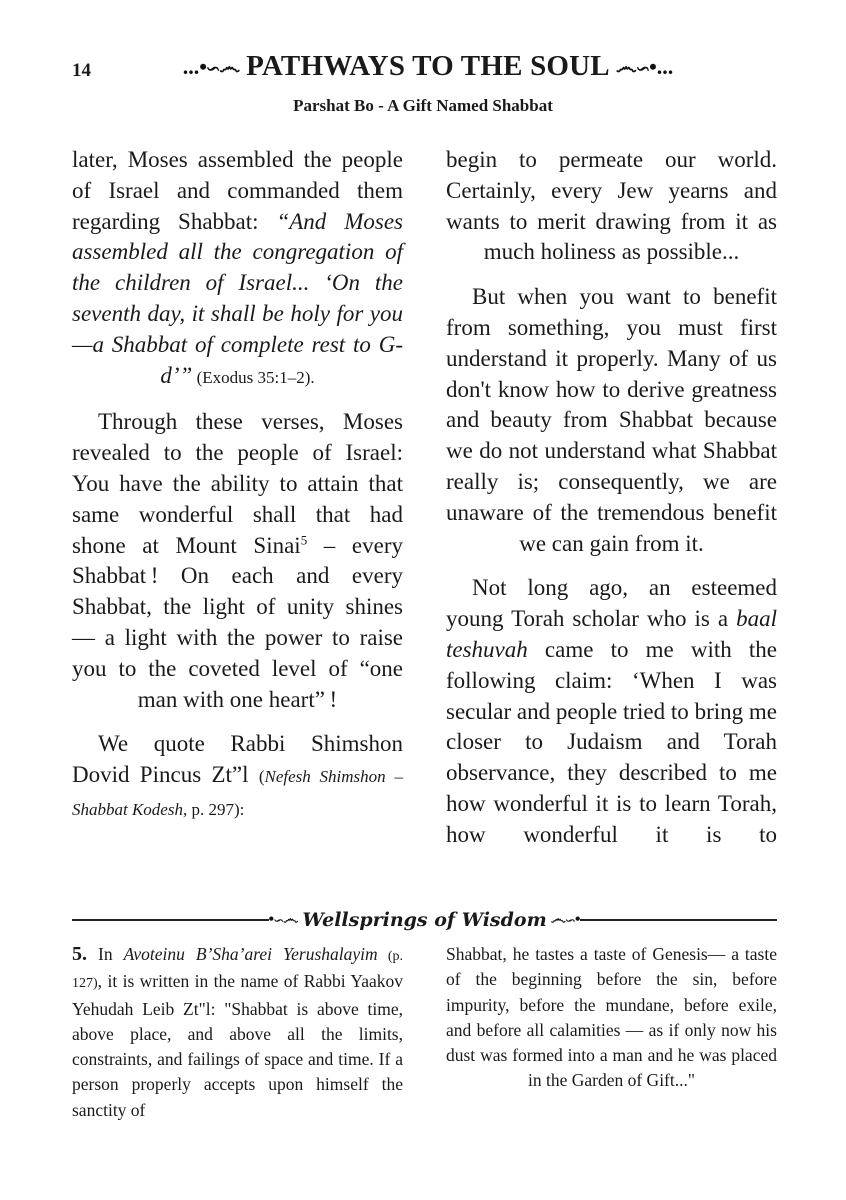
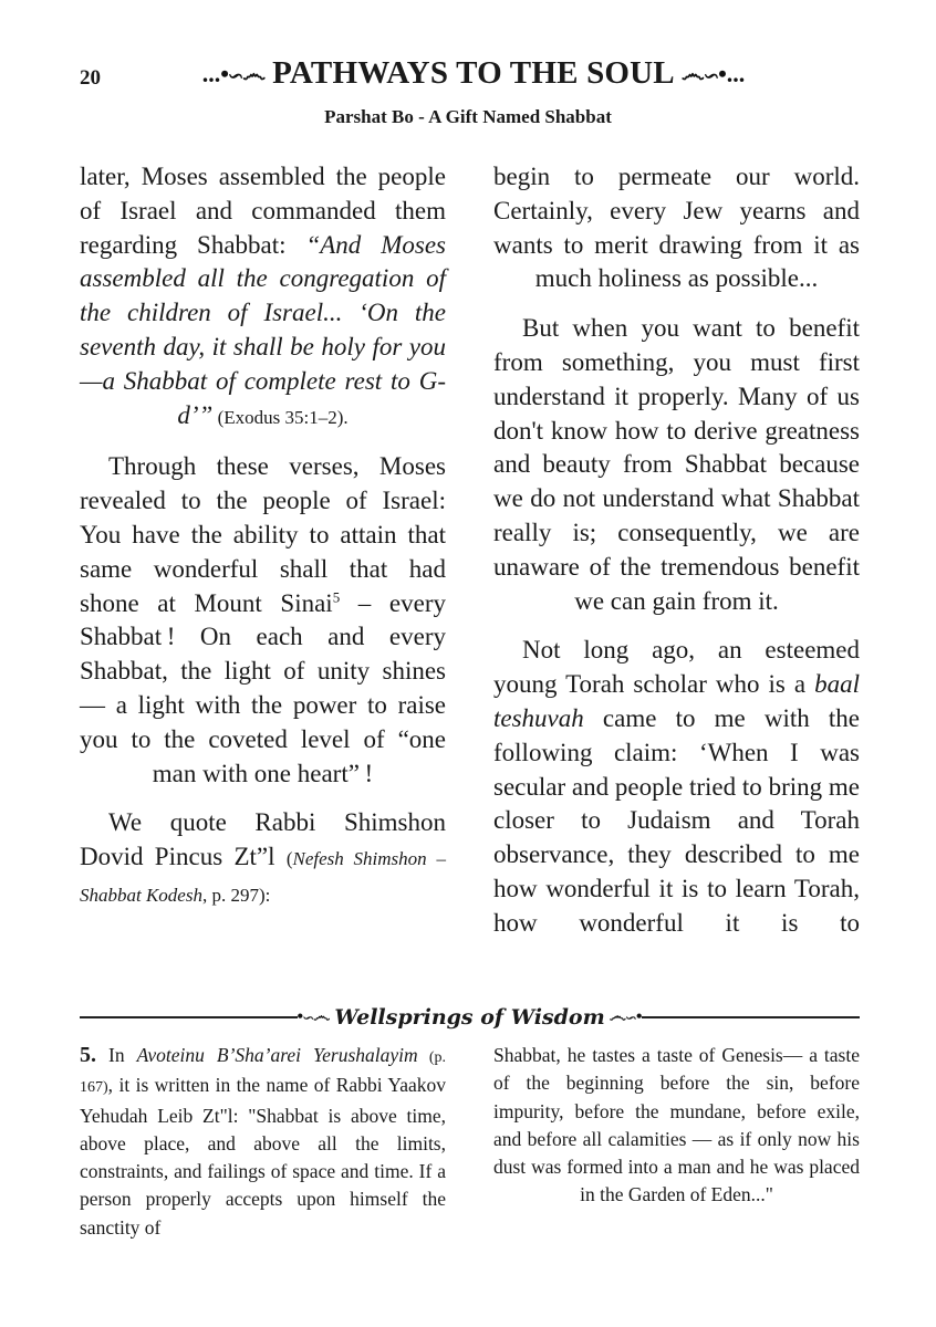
- 14
+ 20
  ...•∽෴
  PATHWAYS TO THE SOUL
  ෴∽•...
  Parshat Bo - A Gift Named Shabbat
  later, Moses assembled the people of Israel and commanded them regarding Shabbat: “And Moses assembled all the congregation of the children of Israel... ‘On the seventh day, it shall be holy for you—a Shabbat of complete rest to G-d’” (Exodus 35:1–2).
  Through these verses, Moses revealed to the people of Israel: You have the ability to attain that same wonderful shall that had shone at Mount Sinai5 – every Shabbat ! On each and every Shabbat, the light of unity shines — a light with the power to raise you to the coveted level of “one man with one heart” !
  We quote Rabbi Shimshon Dovid Pincus Zt”l (Nefesh Shimshon – Shabbat Kodesh, p. 297):
  begin to permeate our world. Certainly, every Jew yearns and wants to merit drawing from it as much holiness as possible...
  But when you want to benefit from something, you must first understand it properly. Many of us don't know how to derive greatness and beauty from Shabbat because we do not understand what Shabbat really is; consequently, we are unaware of the tremendous benefit we can gain from it.
  Not long ago, an esteemed young Torah scholar who is a baal teshuvah came to me with the following claim: ‘When I was secular and people tried to bring me closer to Judaism and Torah observance, they described to me how wonderful it is to learn Torah, how wonderful it is to
  •∽෴
  Wellsprings of Wisdom
  ෴∽•
- 5. In Avoteinu B’Sha’arei Yerushalayim (p. 127), it is written in the name of Rabbi Yaakov Yehudah Leib Zt"l: "Shabbat is above time, above place, and above all the limits, constraints, and failings of space and time. If a person properly accepts upon himself the sanctity of
+ 5. In Avoteinu B’Sha’arei Yerushalayim (p. 167), it is written in the name of Rabbi Yaakov Yehudah Leib Zt"l: "Shabbat is above time, above place, and above all the limits, constraints, and failings of space and time. If a person properly accepts upon himself the sanctity of
- Shabbat, he tastes a taste of Genesis— a taste of the beginning before the sin, before impurity, before the mundane, before exile, and before all calamities — as if only now his dust was formed into a man and he was placed in the Garden of Gift..."
+ Shabbat, he tastes a taste of Genesis— a taste of the beginning before the sin, before impurity, before the mundane, before exile, and before all calamities — as if only now his dust was formed into a man and he was placed in the Garden of Eden..."
